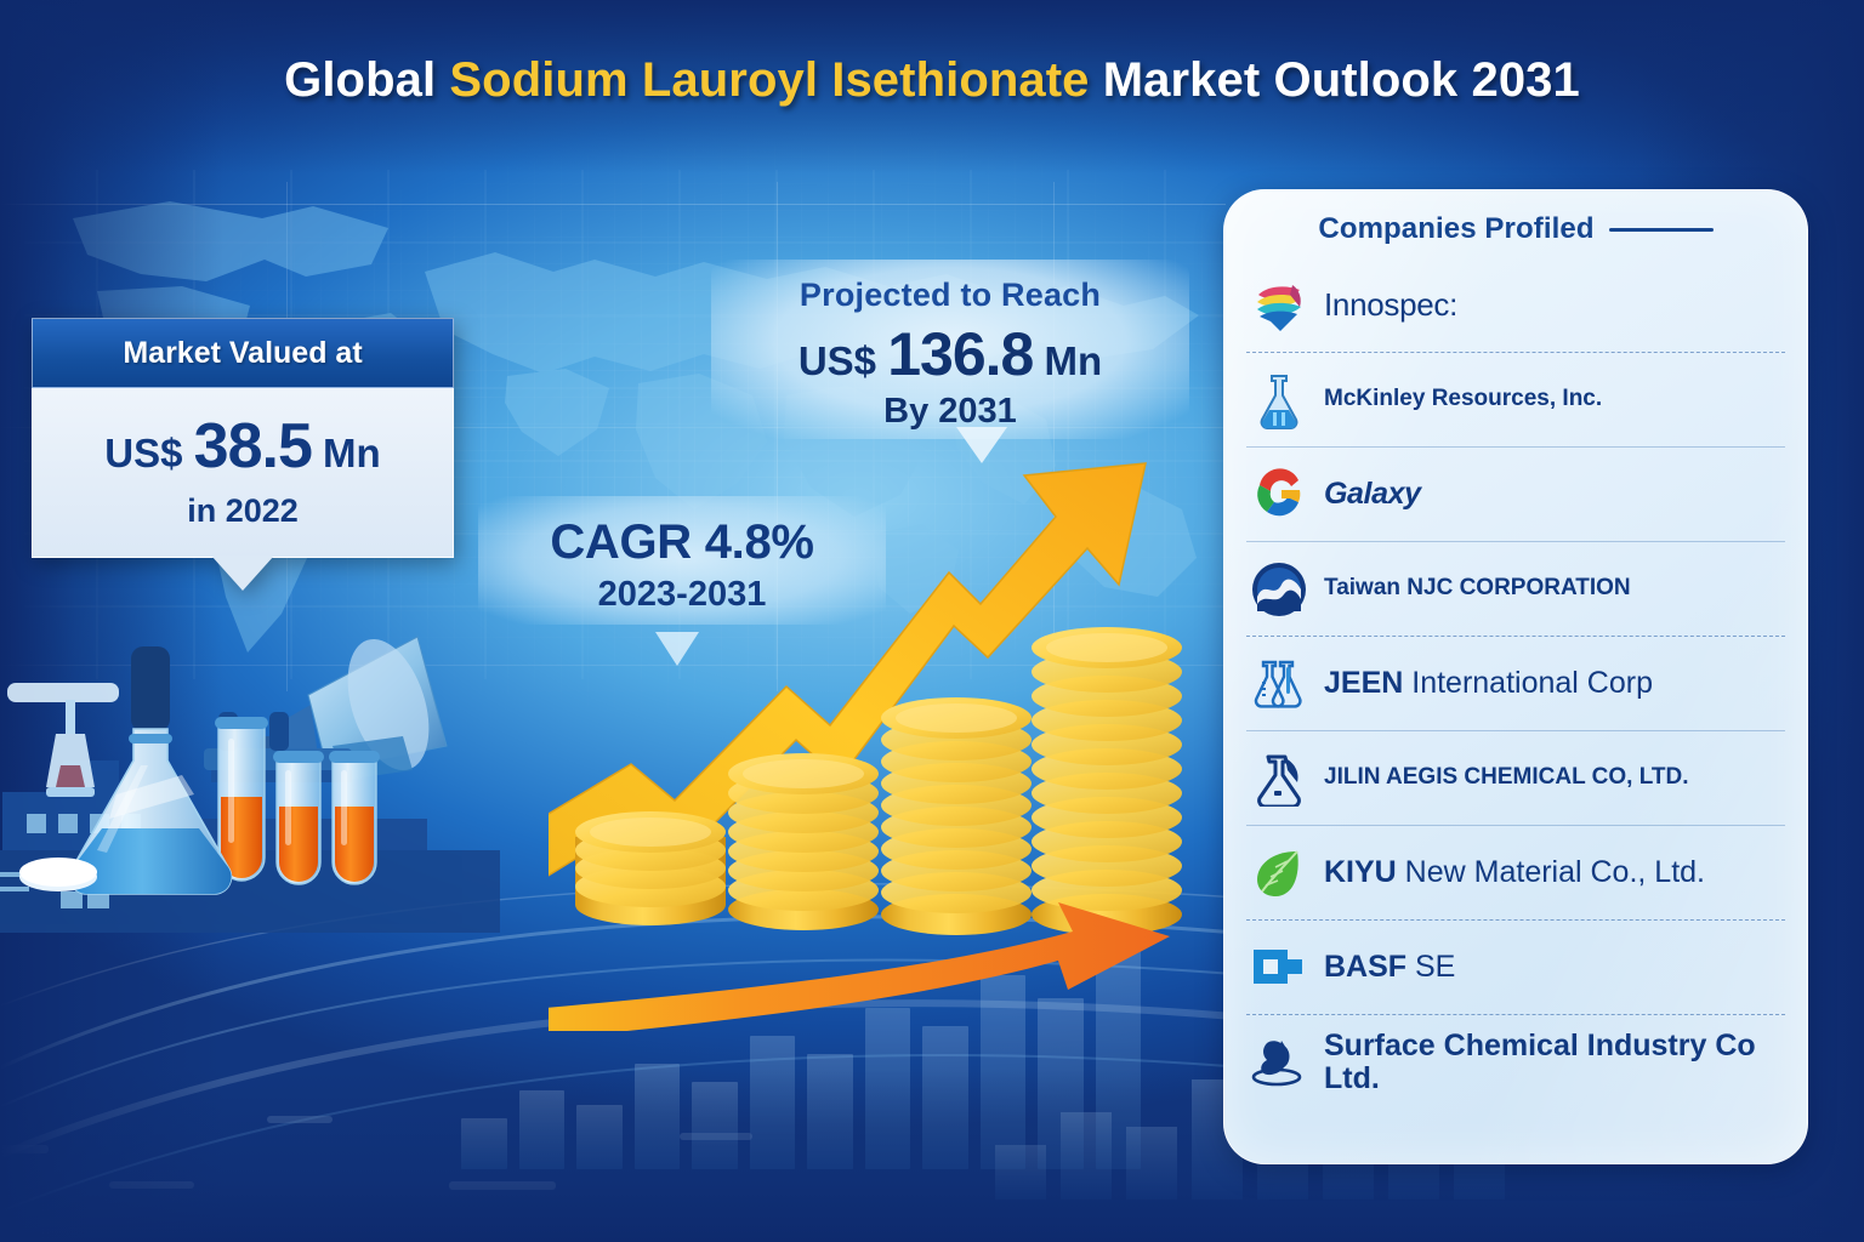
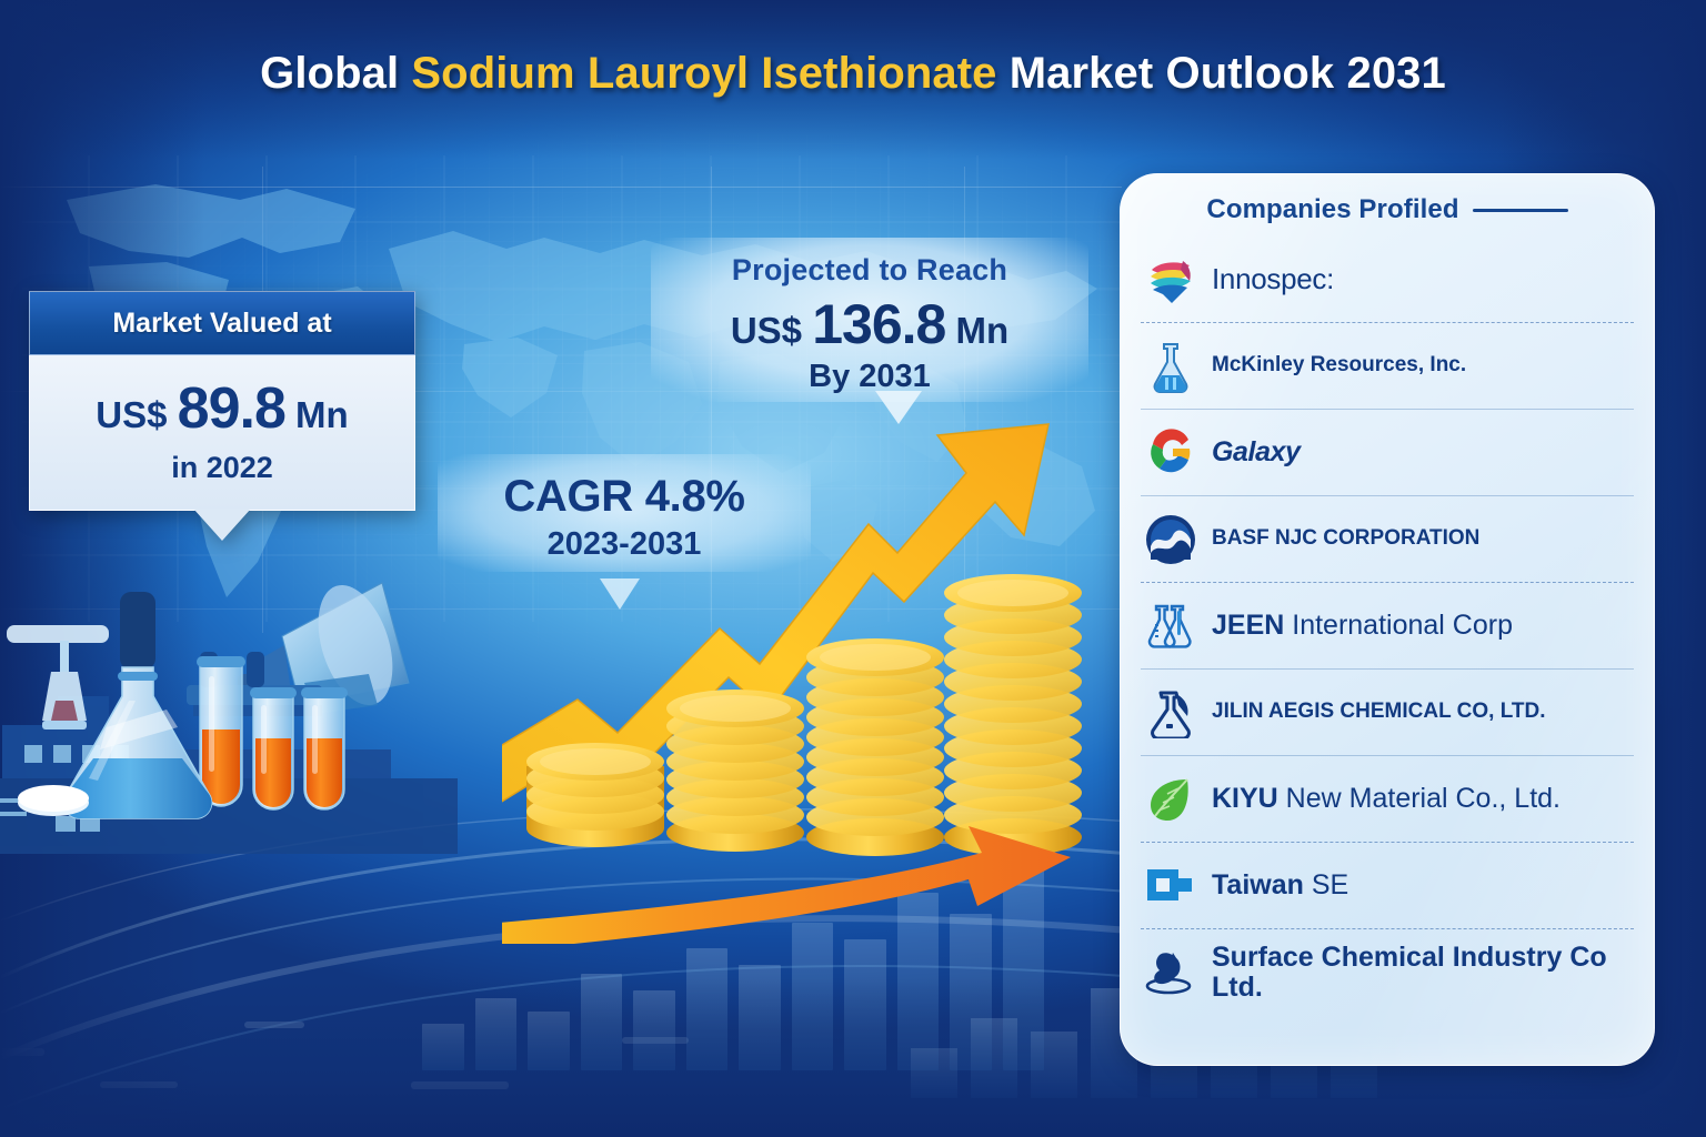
  Global Sodium Lauroyl Isethionate Market Outlook 2031
  Market Valued at
- US$ 38.5 Mn
+ US$ 89.8 Mn
  in 2022
  Projected to Reach
  US$ 136.8 Mn
  By 2031
  CAGR 4.8%
  2023-2031
  Companies Profiled
  Innospec:
  McKinley Resources, Inc.
  Galaxy
- Taiwan NJC CORPORATION
+ BASF NJC CORPORATION
  JEEN International Corp
  JILIN AEGIS CHEMICAL CO, LTD.
  KIYU New Material Co., Ltd.
- BASF SE
+ Taiwan SE
  Surface Chemical Industry Co Ltd.
